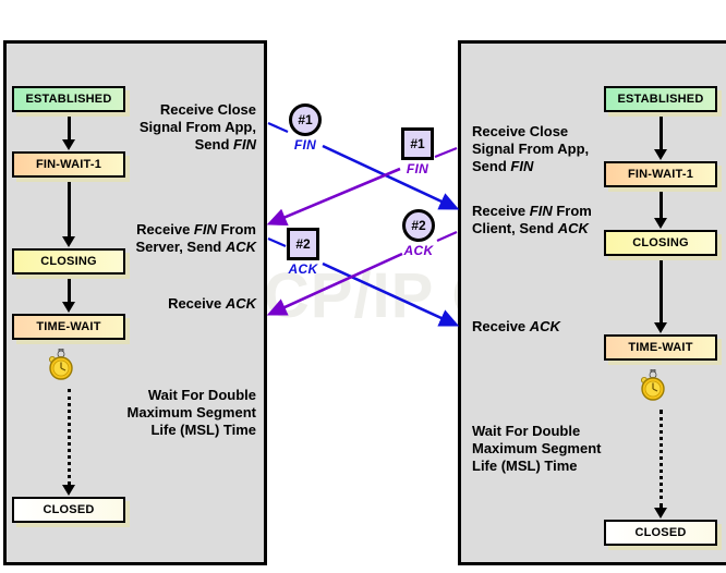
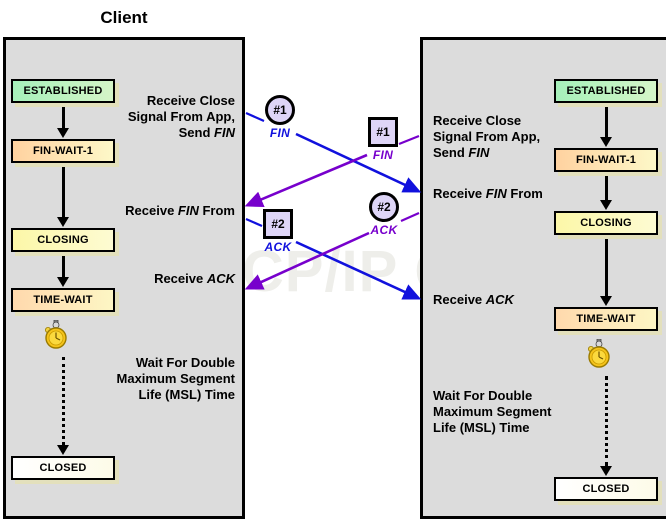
+ Client
  ESTABLISHED
  FIN-WAIT-1
  CLOSING
  TIME-WAIT
  CLOSED
  Receive Close
  Signal From App,
  Send FIN
  Receive FIN From
- Server, Send ACK
  Receive ACK
  Wait For Double
  Maximum Segment
  Life (MSL) Time
  ESTABLISHED
  FIN-WAIT-1
  CLOSING
  TIME-WAIT
  CLOSED
  Receive Close
  Signal From App,
  Send FIN
  Receive FIN From
- Client, Send ACK
  Receive ACK
  Wait For Double
  Maximum Segment
  Life (MSL) Time
  #1
  FIN
  #1
  FIN
  #2
  ACK
  #2
  ACK
